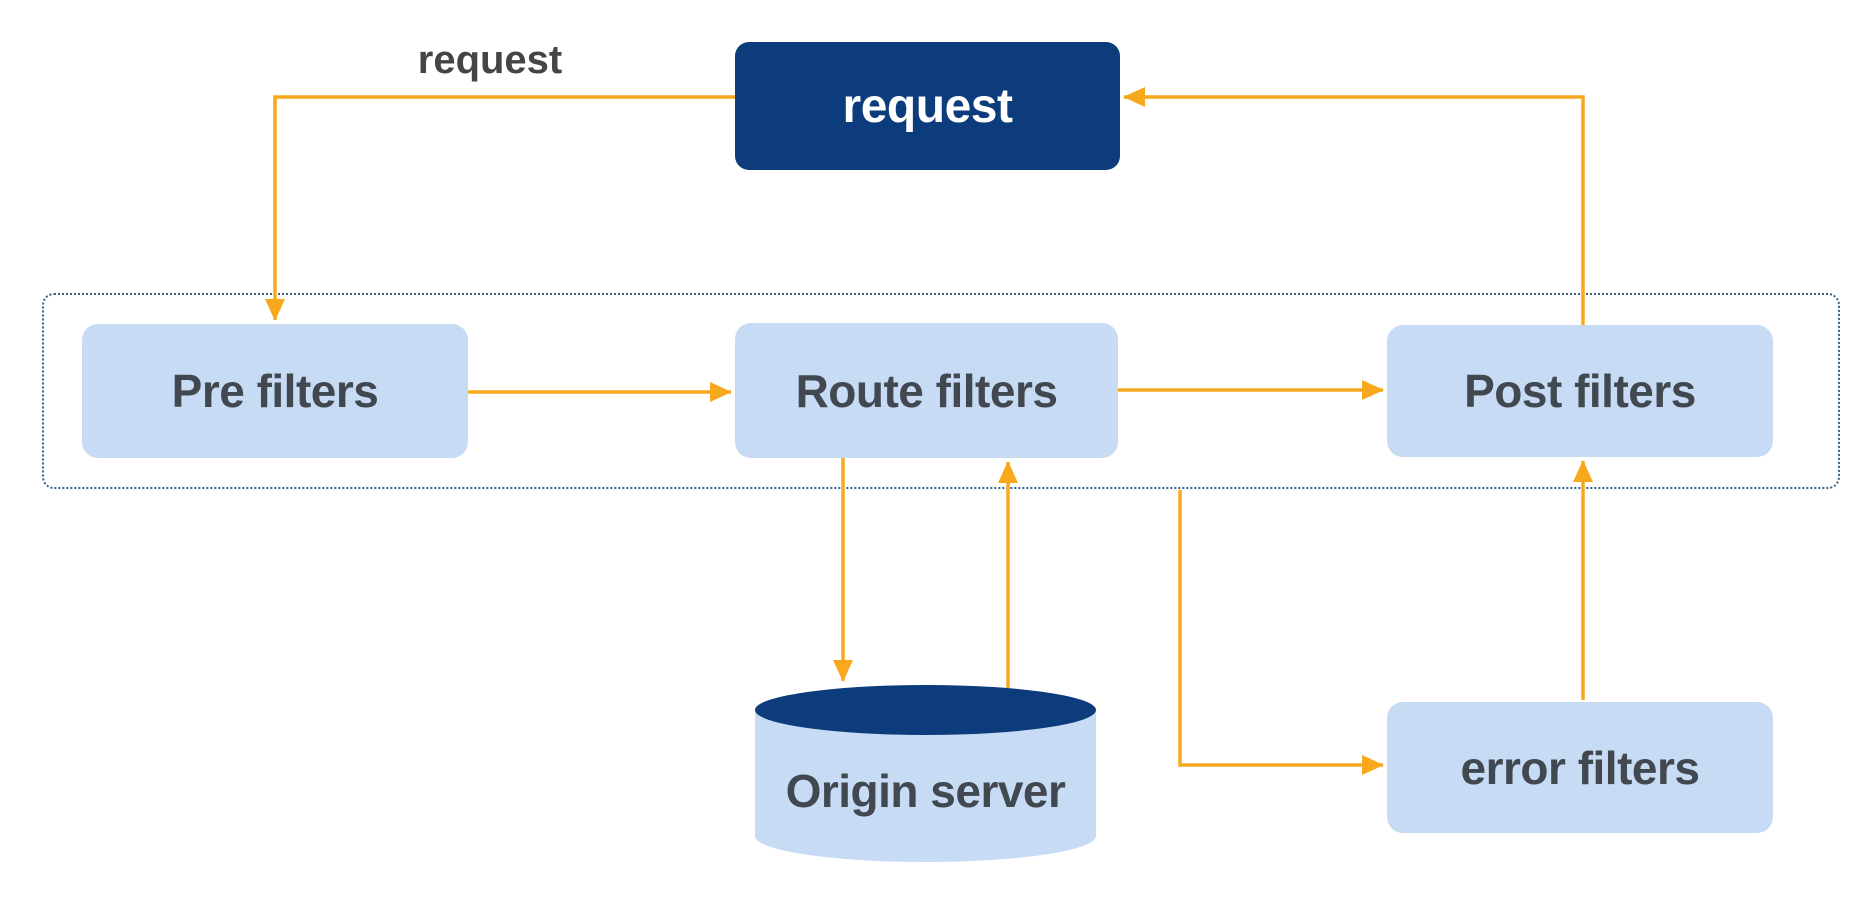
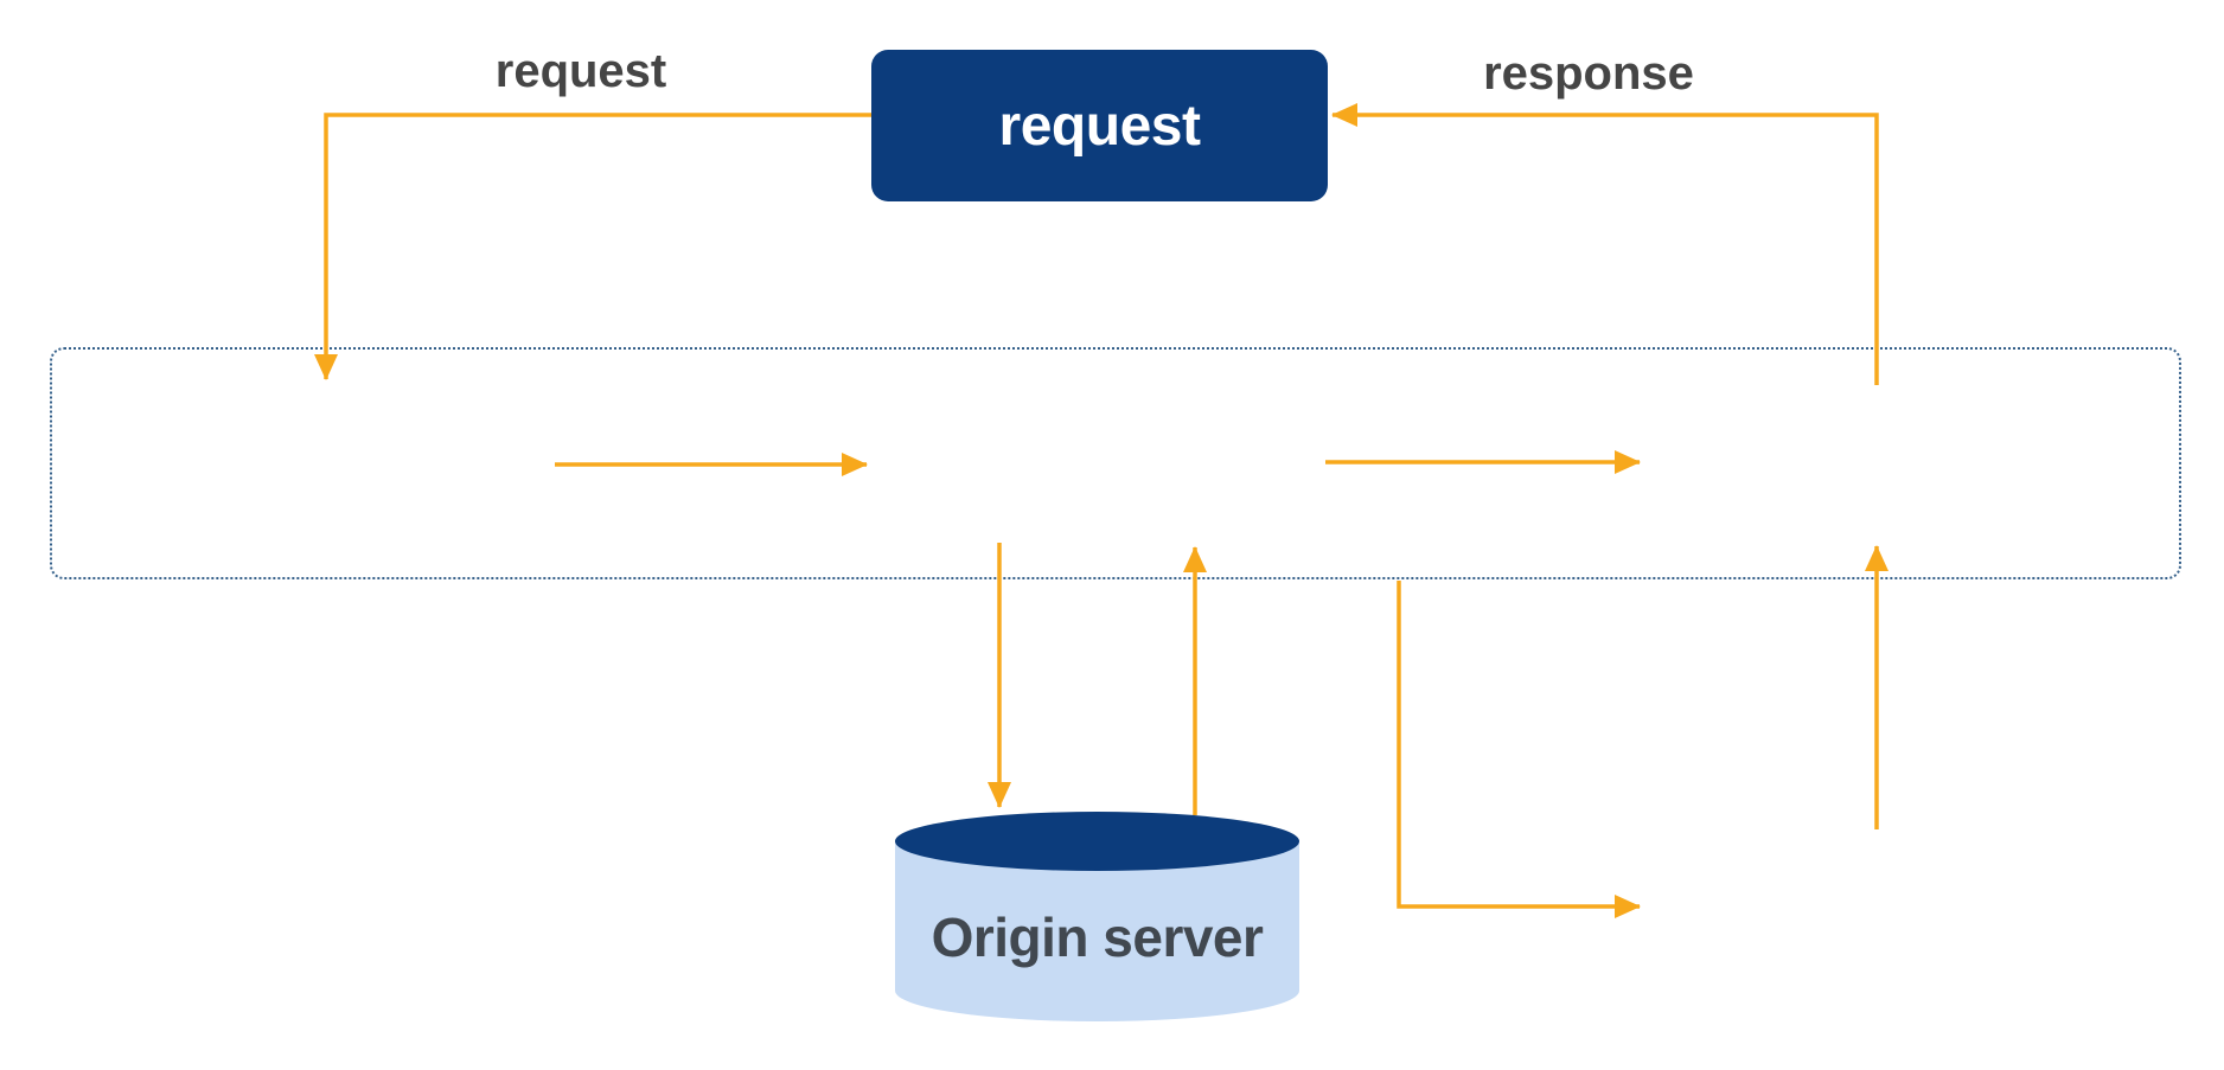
  request
+ response
  request
- Pre filters
- Route filters
- Post filters
- error filters
  Origin server
